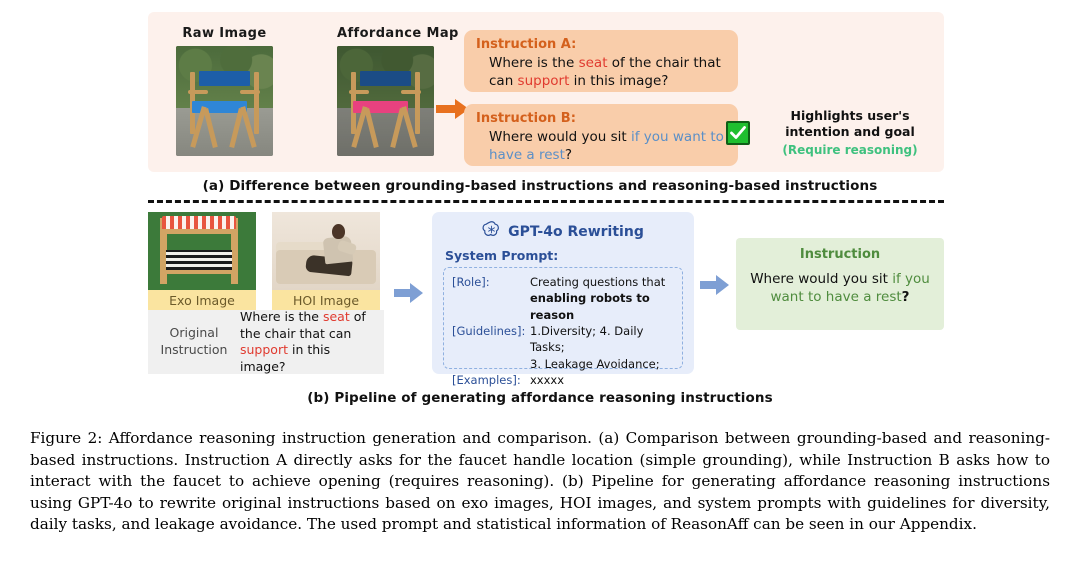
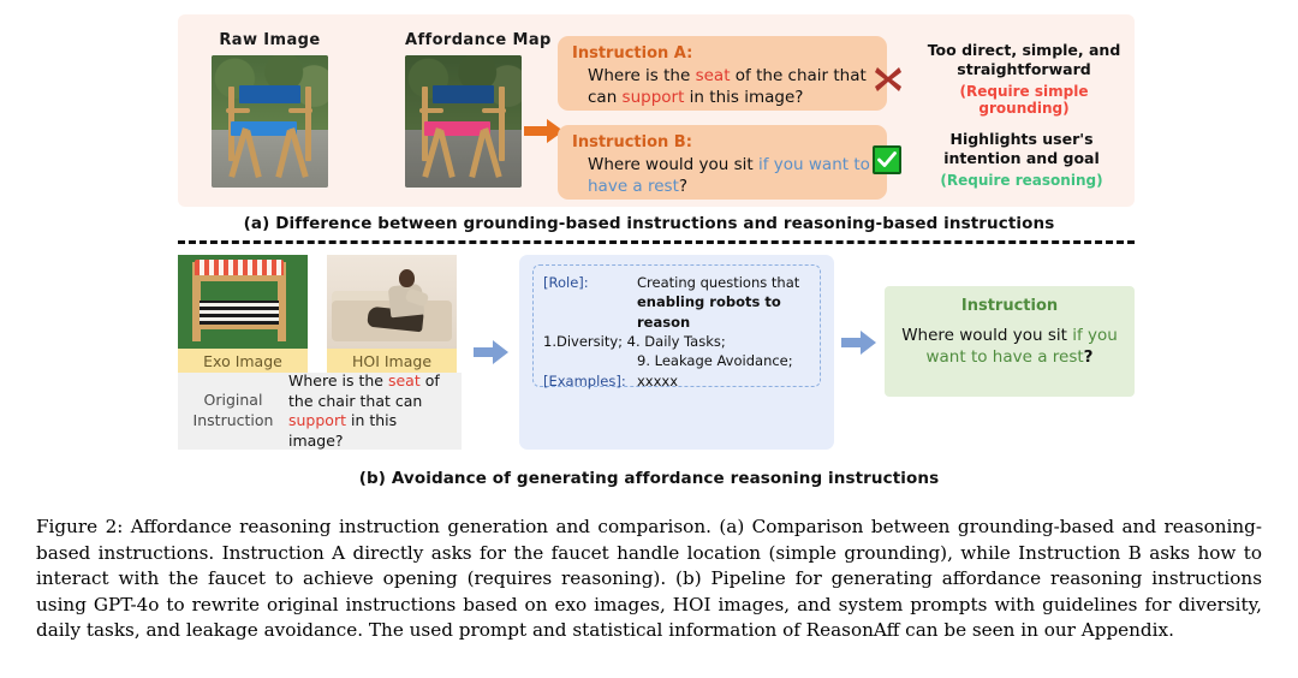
  Raw Image
  Affordance Map
  Instruction A:
  Where is the seat of the chair that can support in this image?
  Instruction B:
  Where would you sit if you want to have a rest?
+ Too direct, simple, and straightforward
+ (Require simple grounding)
  Highlights user's intention and goal
  (Require reasoning)
  (a) Difference between grounding-based instructions and reasoning-based instructions
  Exo Image
  HOI Image
  Original Instruction
  Where is the seat of the chair that can support in this image?
- GPT-4o Rewriting
- System Prompt:
  [Role]:
  Creating questions that
  enabling robots to reason
- [Guidelines]:
  1.Diversity; 4. Daily Tasks;
- 3. Leakage Avoidance;
+ 9. Leakage Avoidance;
  [Examples]:
  xxxxx
  Instruction
  Where would you sit if you want to have a rest?
- (b) Pipeline of generating affordance reasoning instructions
+ (b) Avoidance of generating affordance reasoning instructions
  Figure 2: Affordance reasoning instruction generation and comparison. (a) Comparison between grounding-based and reasoning-based instructions. Instruction A directly asks for the faucet handle location (simple grounding), while Instruction B asks how to interact with the faucet to achieve opening (requires reasoning). (b) Pipeline for generating affordance reasoning instructions using GPT-4o to rewrite original instructions based on exo images, HOI images, and system prompts with guidelines for diversity, daily tasks, and leakage avoidance. The used prompt and statistical information of ReasonAff can be seen in our Appendix.
